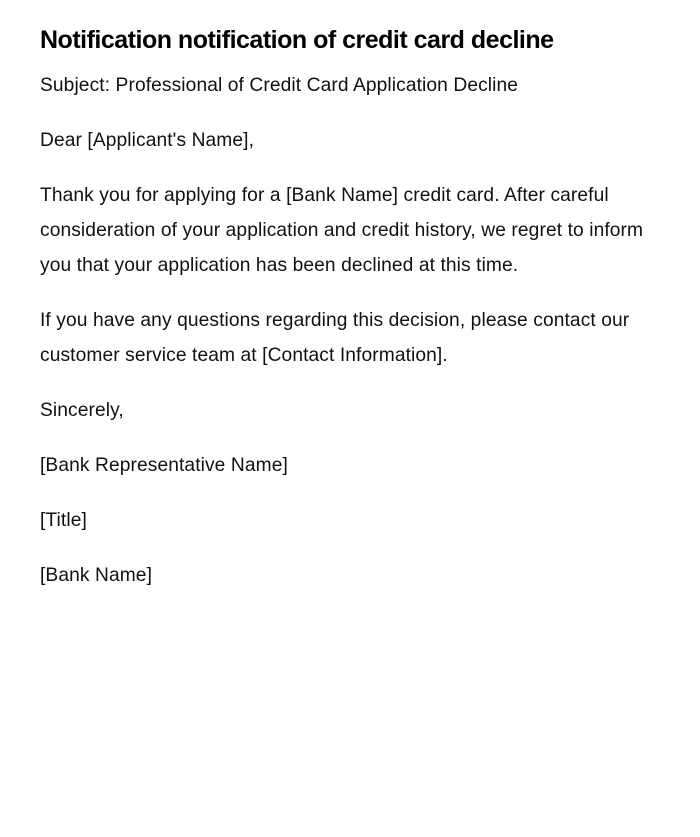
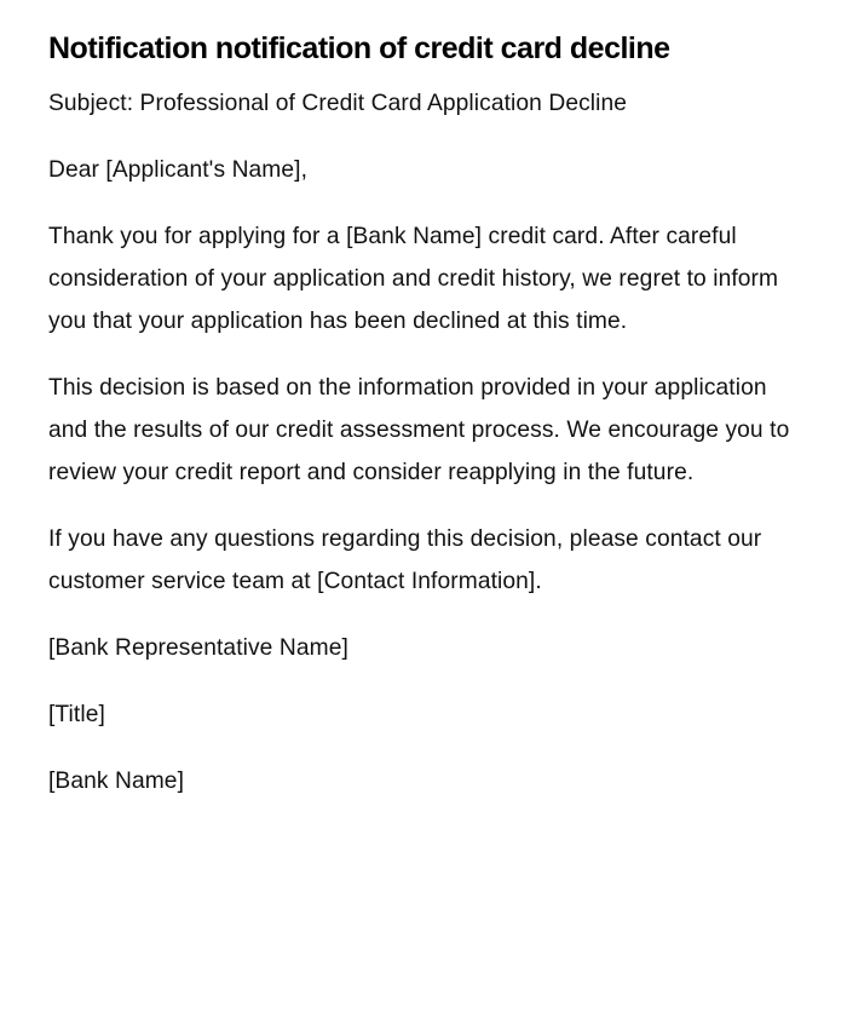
  Notification notification of credit card decline
  Subject: Professional of Credit Card Application Decline
  Dear [Applicant's Name],
  Thank you for applying for a [Bank Name] credit card. After careful consideration of your application and credit history, we regret to inform you that your application has been declined at this time.
+ This decision is based on the information provided in your application and the results of our credit assessment process. We encourage you to review your credit report and consider reapplying in the future.
  If you have any questions regarding this decision, please contact our customer service team at [Contact Information].
- Sincerely,
  [Bank Representative Name]
  [Title]
  [Bank Name]
